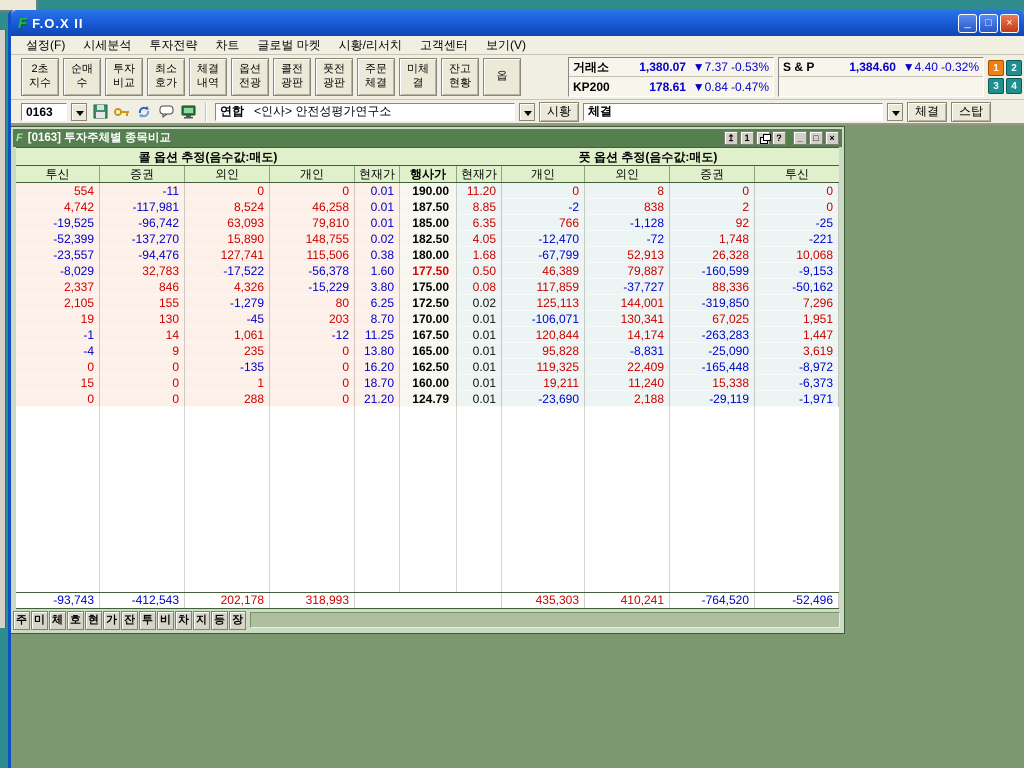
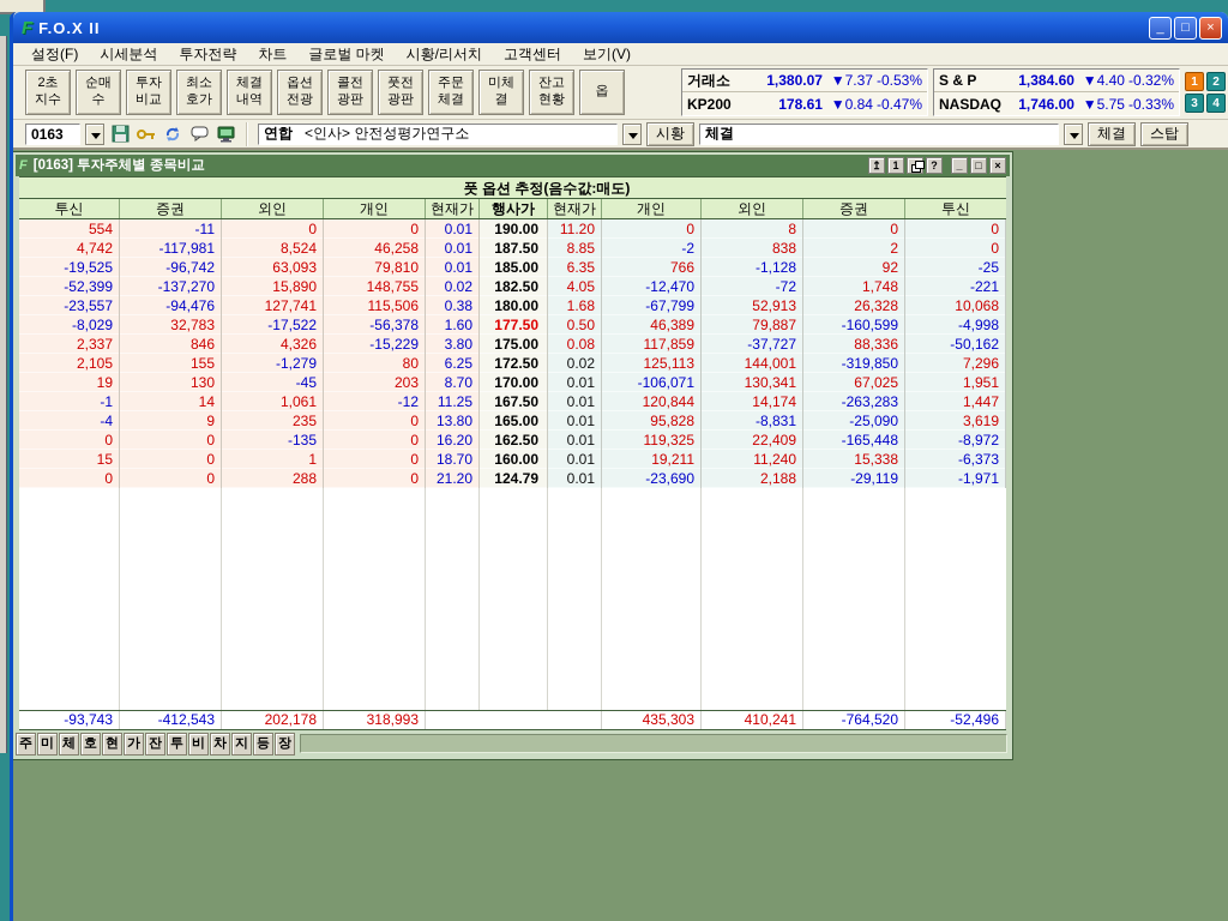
  F
  F.O.X II
  _
  □
  ×
  설정(F)
  시세분석
  투자전략
  차트
  글로벌 마켓
  시황/리서치
  고객센터
  보기(V)
  2초
  지수
  순매
  수
  투자
  비교
  최소
  호가
  체결
  내역
  옵션
  전광
  콜전
  광판
  풋전
  광판
  주문
  체결
  미체
  결
  잔고
  현황
  옵
  거래소
  1,380.07
  ▼7.37
  -0.53%
  KP200
  178.61
  ▼0.84
  -0.47%
  S & P
  1,384.60
  ▼4.40
  -0.32%
+ NASDAQ
+ 1,746.00
+ ▼5.75
+ -0.33%
  1
  2
  3
  4
  0163
  연합
  <인사> 안전성평가연구소
  시황
  체결
  체결
  스탑
  F
  [0163] 투자주체별 종목비교
  ↥
  1
  ?
  _
  □
  ×
- 콜 옵션 추정(음수값:매도)
  풋 옵션 추정(음수값:매도)
  투신
  증권
  외인
  개인
  현재가
  행사가
  현재가
  개인
  외인
  증권
  투신
  554
  -11
  0
  0
  0.01
  190.00
  11.20
  0
  8
  0
  0
  4,742
  -117,981
  8,524
  46,258
  0.01
  187.50
  8.85
  -2
  838
  2
  0
  -19,525
  -96,742
  63,093
  79,810
  0.01
  185.00
  6.35
  766
  -1,128
  92
  -25
  -52,399
  -137,270
  15,890
  148,755
  0.02
  182.50
  4.05
  -12,470
  -72
  1,748
  -221
  -23,557
  -94,476
  127,741
  115,506
  0.38
  180.00
  1.68
  -67,799
  52,913
  26,328
  10,068
  -8,029
  32,783
  -17,522
  -56,378
  1.60
  177.50
  0.50
  46,389
  79,887
  -160,599
- -9,153
+ -4,998
  2,337
  846
  4,326
  -15,229
  3.80
  175.00
  0.08
  117,859
  -37,727
  88,336
  -50,162
  2,105
  155
  -1,279
  80
  6.25
  172.50
  0.02
  125,113
  144,001
  -319,850
  7,296
  19
  130
  -45
  203
  8.70
  170.00
  0.01
  -106,071
  130,341
  67,025
  1,951
  -1
  14
  1,061
  -12
  11.25
  167.50
  0.01
  120,844
  14,174
  -263,283
  1,447
  -4
  9
  235
  0
  13.80
  165.00
  0.01
  95,828
  -8,831
  -25,090
  3,619
  0
  0
  -135
  0
  16.20
  162.50
  0.01
  119,325
  22,409
  -165,448
  -8,972
  15
  0
  1
  0
  18.70
  160.00
  0.01
  19,211
  11,240
  15,338
  -6,373
  0
  0
  288
  0
  21.20
  124.79
  0.01
  -23,690
  2,188
  -29,119
  -1,971
  -93,743
  -412,543
  202,178
  318,993
  435,303
  410,241
  -764,520
  -52,496
  주
  미
  체
  호
  현
  가
  잔
  투
  비
  차
  지
  등
  장
